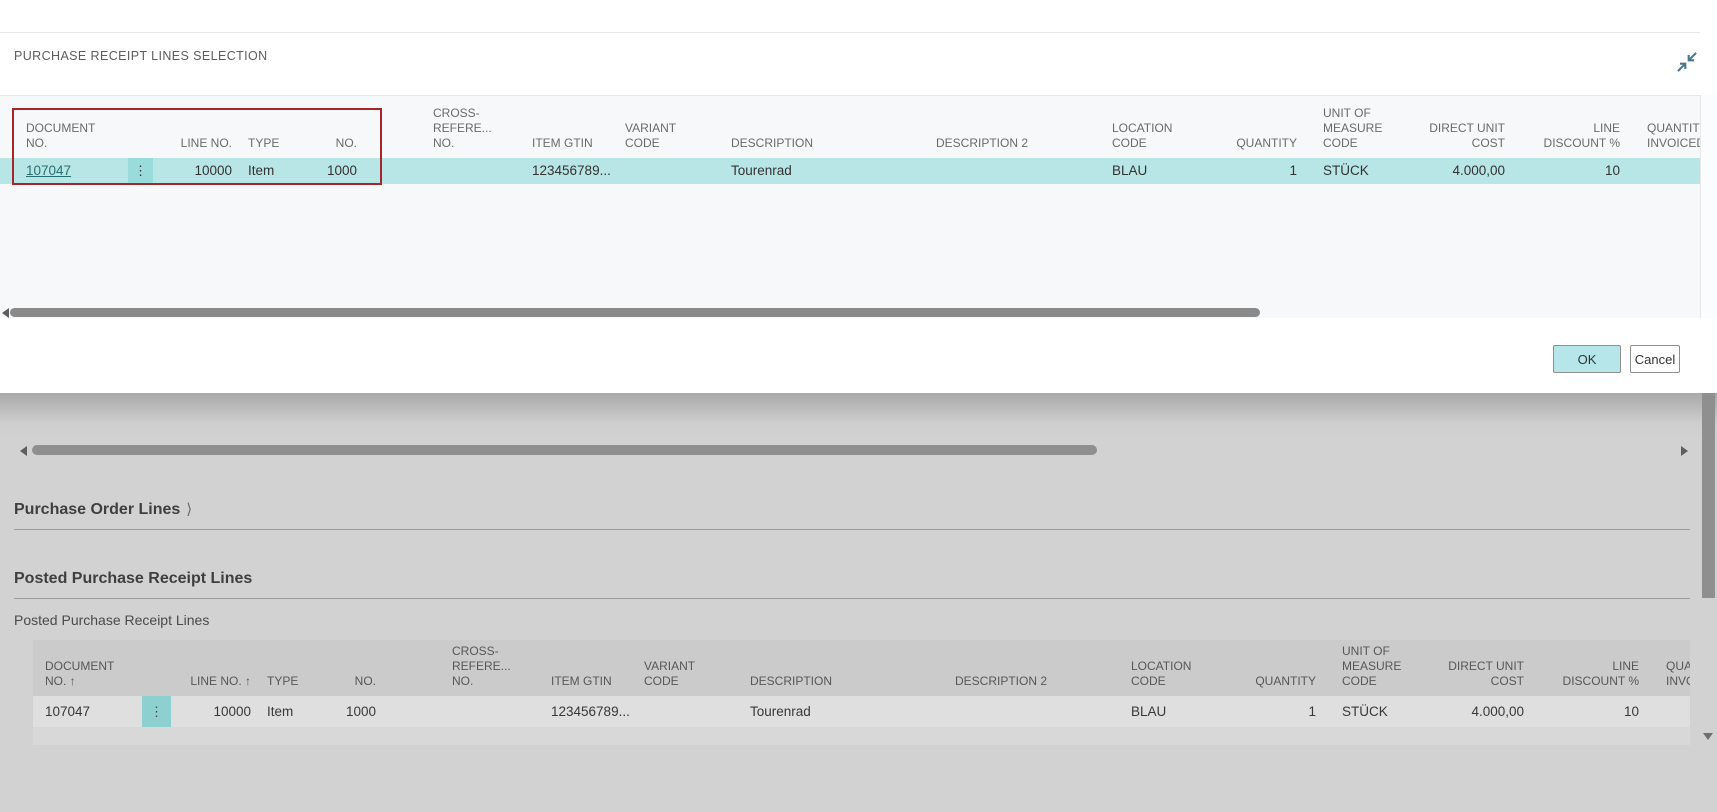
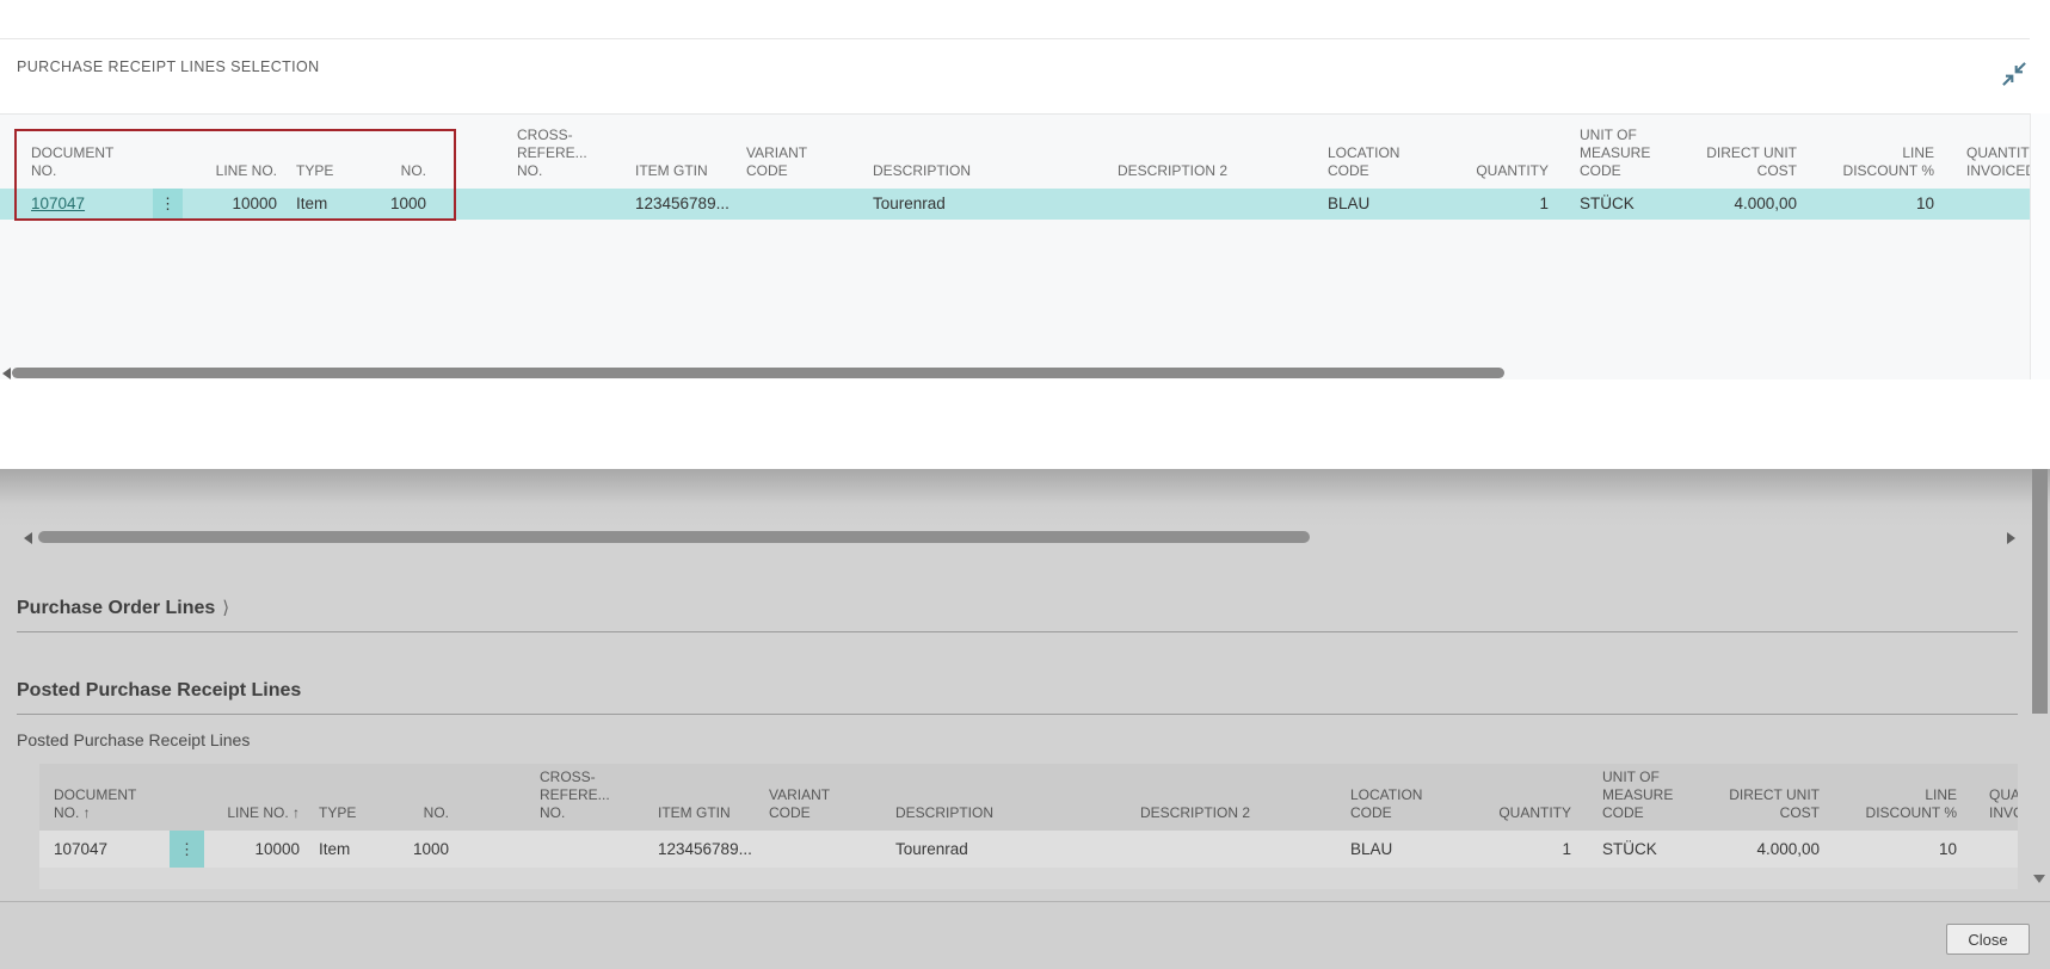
  PURCHASE RECEIPT LINES SELECTION
  DOCUMENT
  NO.
  LINE NO.
  TYPE
  NO.
  CROSS-
  REFERE...
  NO.
  ITEM GTIN
  VARIANT
  CODE
  DESCRIPTION
  DESCRIPTION 2
  LOCATION
  CODE
  QUANTITY
  UNIT OF
  MEASURE
  CODE
  DIRECT UNIT
  COST
  LINE
  DISCOUNT %
  QUANTIT
  INVOICE
  107047
  ⋮
  10000
  Item
  1000
  123456789...
  Tourenrad
  BLAU
  1
  STÜCK
  4.000,00
  10
- OK
- Cancel
  Purchase Order Lines ⟩
  Posted Purchase Receipt Lines
  Posted Purchase Receipt Lines
  DOCUMENT
  NO. ↑
  LINE NO. ↑
  TYPE
  NO.
  CROSS-
  REFERE...
  NO.
  ITEM GTIN
  VARIANT
  CODE
  DESCRIPTION
  DESCRIPTION 2
  LOCATION
  CODE
  QUANTITY
  UNIT OF
  MEASURE
  CODE
  DIRECT UNIT
  COST
  LINE
  DISCOUNT %
  107047
  ⋮
  10000
  Item
  1000
  123456789...
  Tourenrad
  BLAU
  1
  STÜCK
  4.000,00
  10
+ Close
